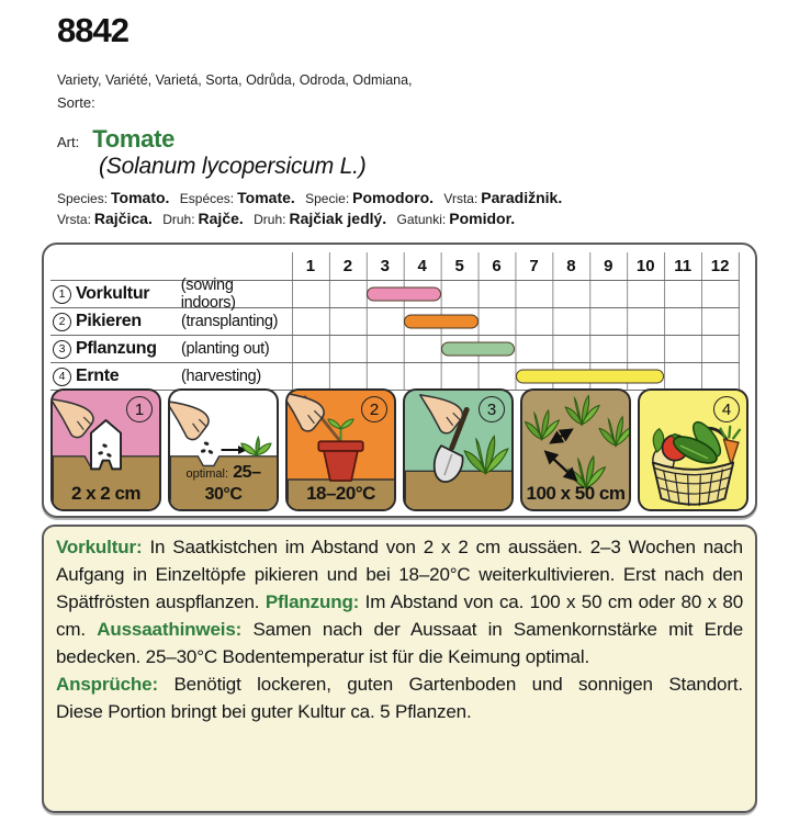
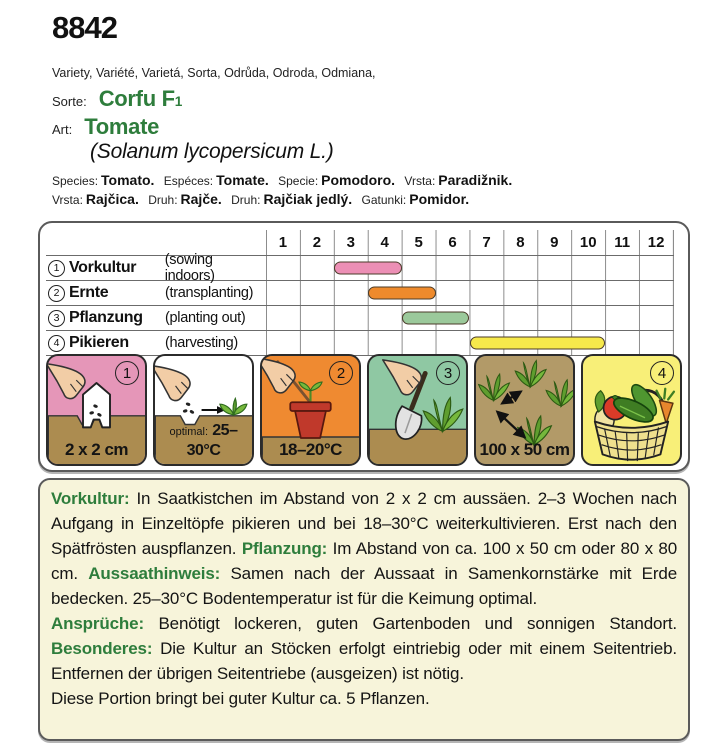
  8842
  Variety, Variété, Varietá, Sorta, Odrůda, Odroda, Odmiana,
  Sorte:
+ Corfu F1
  Art:
  Tomate
  (Solanum lycopersicum L.)
  Species: Tomato. Espéces: Tomate. Specie: Pomodoro. Vrsta: Paradižnik.
  Vrsta: Rajčica. Druh: Rajče. Druh: Rajčiak jedlý. Gatunki: Pomidor.
  1
  2
  3
  4
  5
  6
  7
  8
  9
  10
  11
  12
  1
  Vorkultur
  (sowing indoors)
  2
- Pikieren
+ Ernte
  (transplanting)
  3
  Pflanzung
  (planting out)
  4
- Ernte
+ Pikieren
  (harvesting)
  1
  2 x 2 cm
  optimal: 25–30°C
  2
  18–20°C
  3
  100 x 50 cm
  4
- Vorkultur: In Saatkistchen im Abstand von 2 x 2 cm aussäen. 2–3 Wochen nach Aufgang in Einzeltöpfe pikieren und bei 18–20°C weiterkultivieren. Erst nach den Spätfrösten auspflanzen. Pflanzung: Im Abstand von ca. 100 x 50 cm oder 80 x 80 cm. Aussaathinweis: Samen nach der Aussaat in Samenkornstärke mit Erde bedecken. 25–30°C Bodentemperatur ist für die Keimung optimal.
+ Vorkultur: In Saatkistchen im Abstand von 2 x 2 cm aussäen. 2–3 Wochen nach Aufgang in Einzeltöpfe pikieren und bei 18–30°C weiterkultivieren. Erst nach den Spätfrösten auspflanzen. Pflanzung: Im Abstand von ca. 100 x 50 cm oder 80 x 80 cm. Aussaathinweis: Samen nach der Aussaat in Samenkornstärke mit Erde bedecken. 25–30°C Bodentemperatur ist für die Keimung optimal.
  Ansprüche: Benötigt lockeren, guten Gartenboden und sonnigen Standort.
+ Besonderes: Die Kultur an Stöcken erfolgt eintriebig oder mit einem Seitentrieb. Entfernen der übrigen Seitentriebe (ausgeizen) ist nötig.
  Diese Portion bringt bei guter Kultur ca. 5 Pflanzen.
